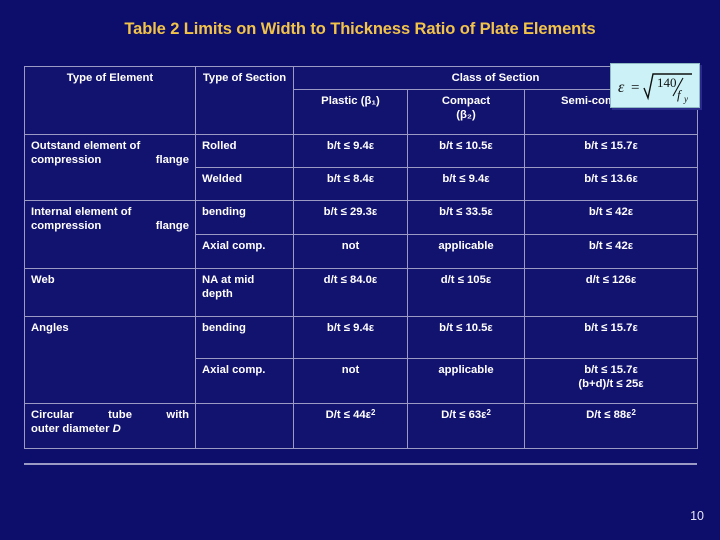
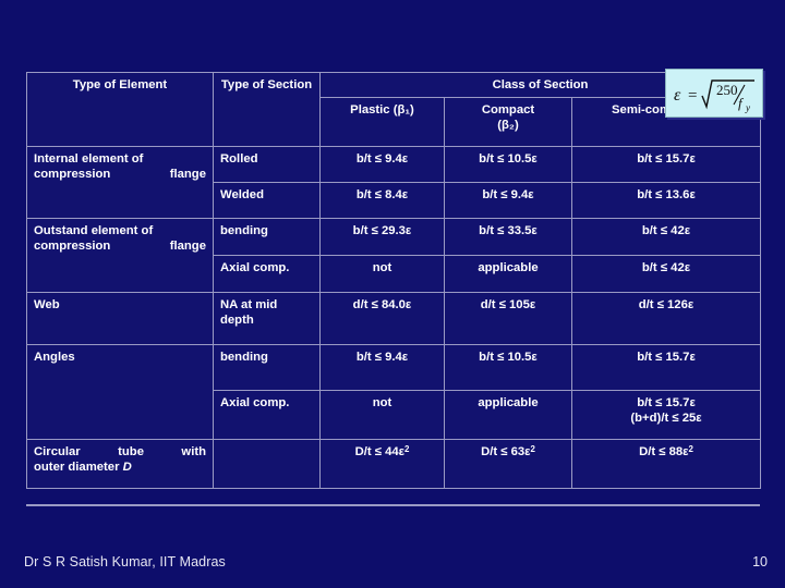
- Table 2 Limits on Width to Thickness Ratio of Plate Elements
  Type of Element	Type of Section	Class of Section
  Plastic (β₁)	Compact (β₂)	Semi-co
- Outstand element of compression flange	Rolled	b/t ≤ 9.4ε	b/t ≤ 10.5ε	b/t ≤ 15.7ε
+ Internal element of compression flange	Rolled	b/t ≤ 9.4ε	b/t ≤ 10.5ε	b/t ≤ 15.7ε
  Welded	b/t ≤ 8.4ε	b/t ≤ 9.4ε	b/t ≤ 13.6ε
- Internal element of compression flange	bending	b/t ≤ 29.3ε	b/t ≤ 33.5ε	b/t ≤ 42ε
+ Outstand element of compression flange	bending	b/t ≤ 29.3ε	b/t ≤ 33.5ε	b/t ≤ 42ε
  Axial comp.	not	applicable	b/t ≤ 42ε
  Web	NA at mid depth	d/t ≤ 84.0ε	d/t ≤ 105ε	d/t ≤ 126ε
  Angles	bending	b/t ≤ 9.4ε	b/t ≤ 10.5ε	b/t ≤ 15.7ε
  Axial comp.	not	applicable	b/t ≤ 15.7ε (b+d)/t ≤ 25ε
  Circular tube with outer diameter D		D/t ≤ 44ε2	D/t ≤ 63ε2	D/t ≤ 88ε2
  ε
  =
- 140
+ 250
  f
  y
+ Dr S R Satish Kumar, IIT Madras
  10
